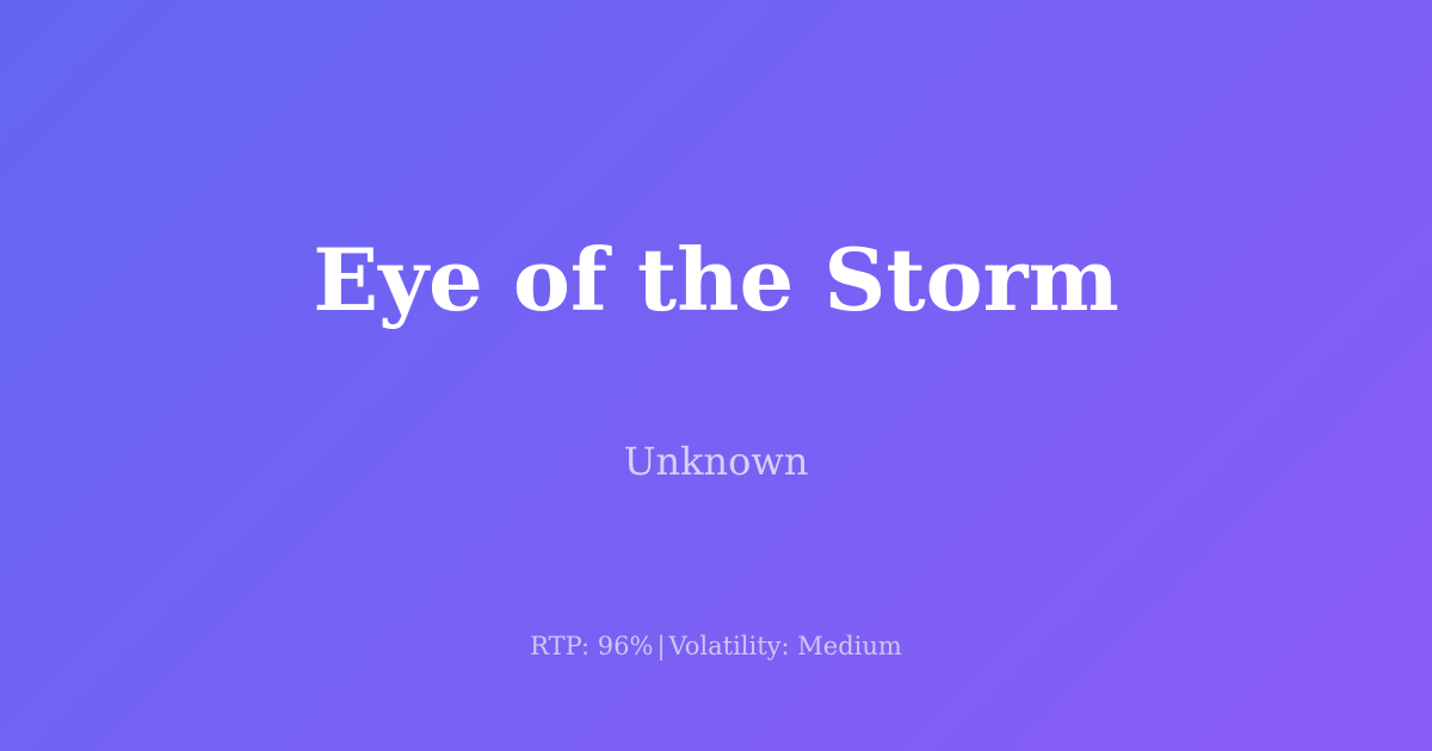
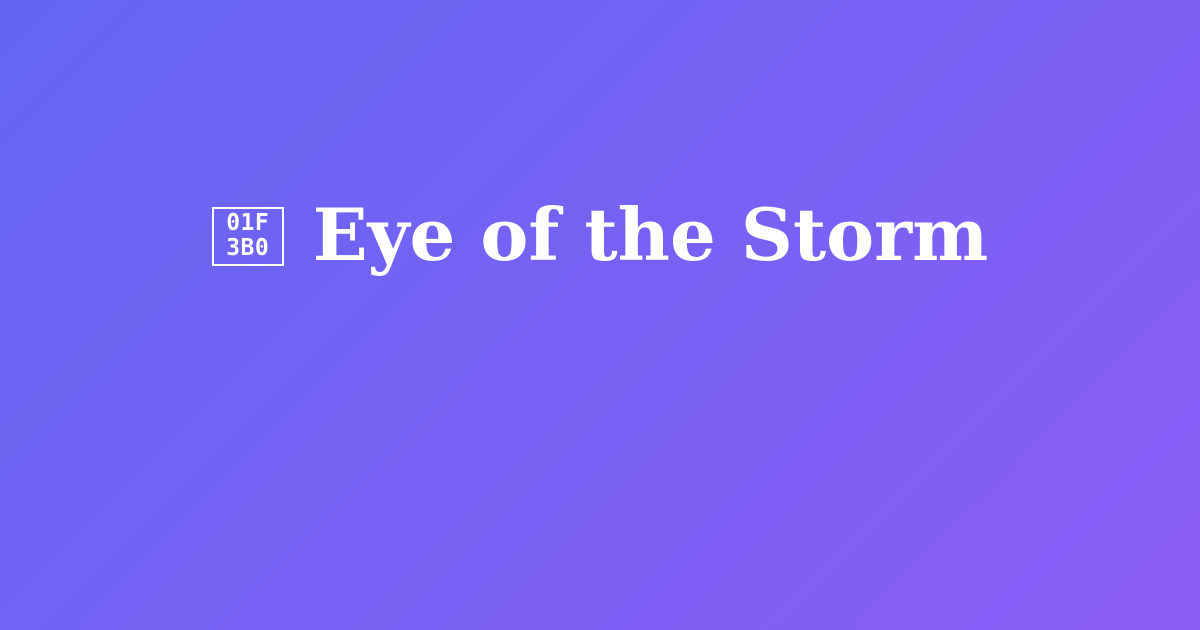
+ 01F
+ 3B0
  Eye of the Storm
- Unknown
- RTP: 96% | Volatility: Medium
